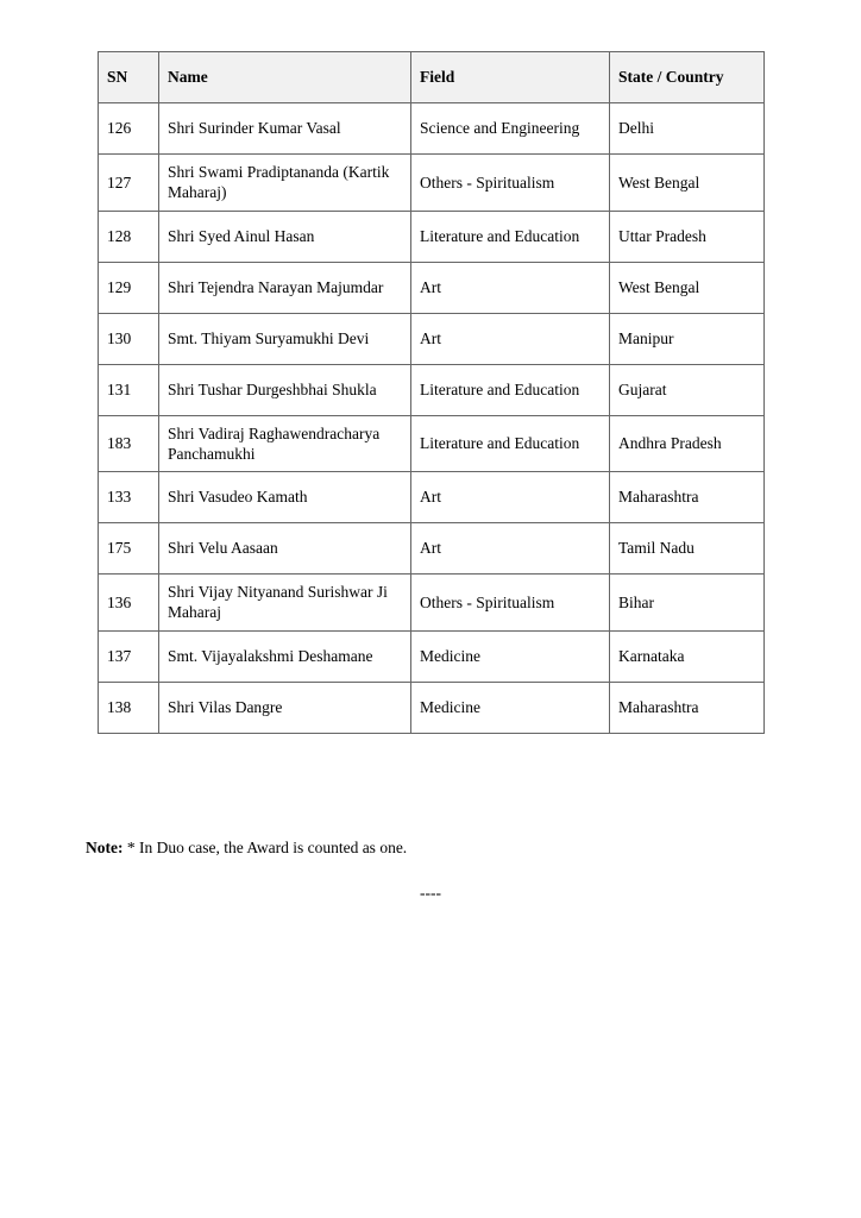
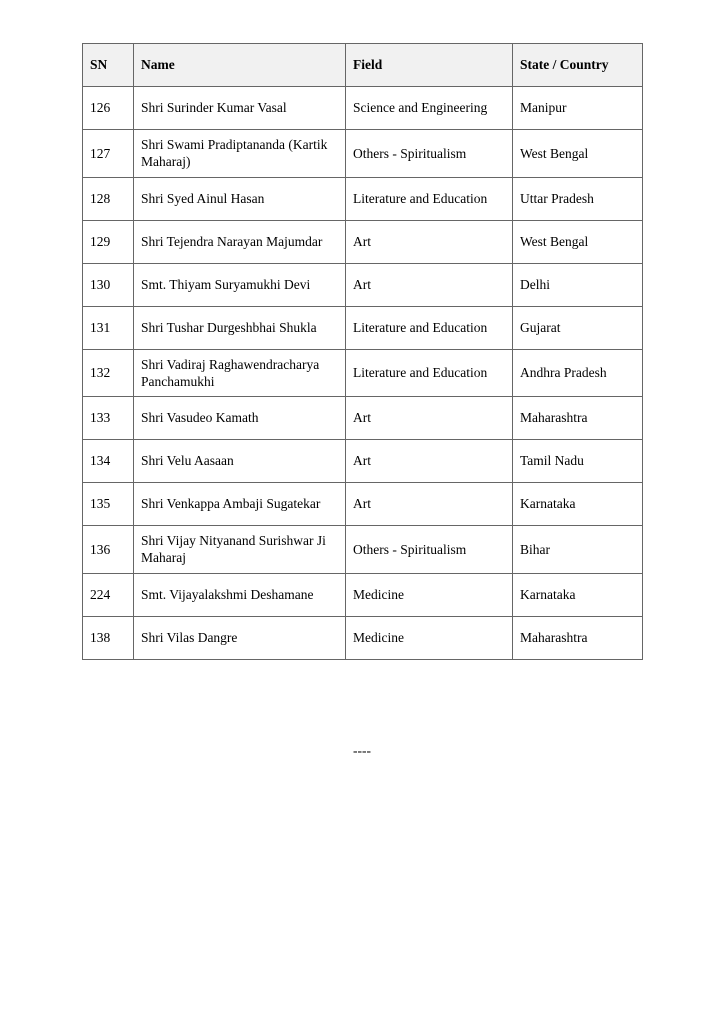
  SN	Name	Field	State / Country
- 126	Shri Surinder Kumar Vasal	Science and Engineering	Delhi
+ 126	Shri Surinder Kumar Vasal	Science and Engineering	Manipur
  127	Shri Swami Pradiptananda (Kartik Maharaj)	Others - Spiritualism	West Bengal
  128	Shri Syed Ainul Hasan	Literature and Education	Uttar Pradesh
  129	Shri Tejendra Narayan Majumdar	Art	West Bengal
- 130	Smt. Thiyam Suryamukhi Devi	Art	Manipur
+ 130	Smt. Thiyam Suryamukhi Devi	Art	Delhi
  131	Shri Tushar Durgeshbhai Shukla	Literature and Education	Gujarat
- 183	Shri Vadiraj Raghawendracharya Panchamukhi	Literature and Education	Andhra Pradesh
+ 132	Shri Vadiraj Raghawendracharya Panchamukhi	Literature and Education	Andhra Pradesh
  133	Shri Vasudeo Kamath	Art	Maharashtra
- 175	Shri Velu Aasaan	Art	Tamil Nadu
+ 134	Shri Velu Aasaan	Art	Tamil Nadu
+ 135	Shri Venkappa Ambaji Sugatekar	Art	Karnataka
  136	Shri Vijay Nityanand Surishwar Ji Maharaj	Others - Spiritualism	Bihar
- 137	Smt. Vijayalakshmi Deshamane	Medicine	Karnataka
+ 224	Smt. Vijayalakshmi Deshamane	Medicine	Karnataka
  138	Shri Vilas Dangre	Medicine	Maharashtra
- Note: * In Duo case, the Award is counted as one.
  ----
